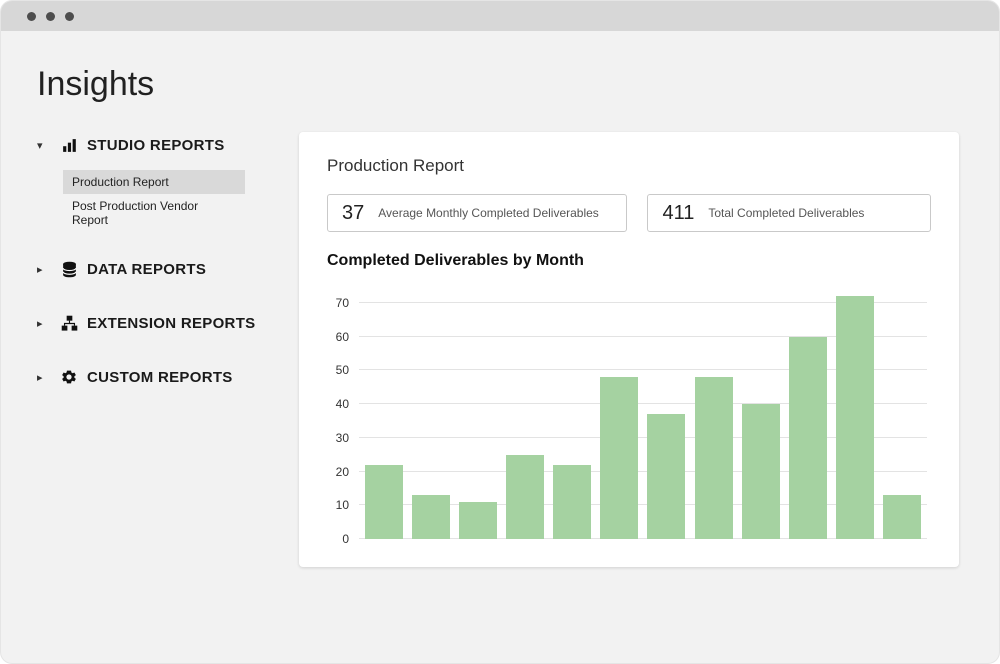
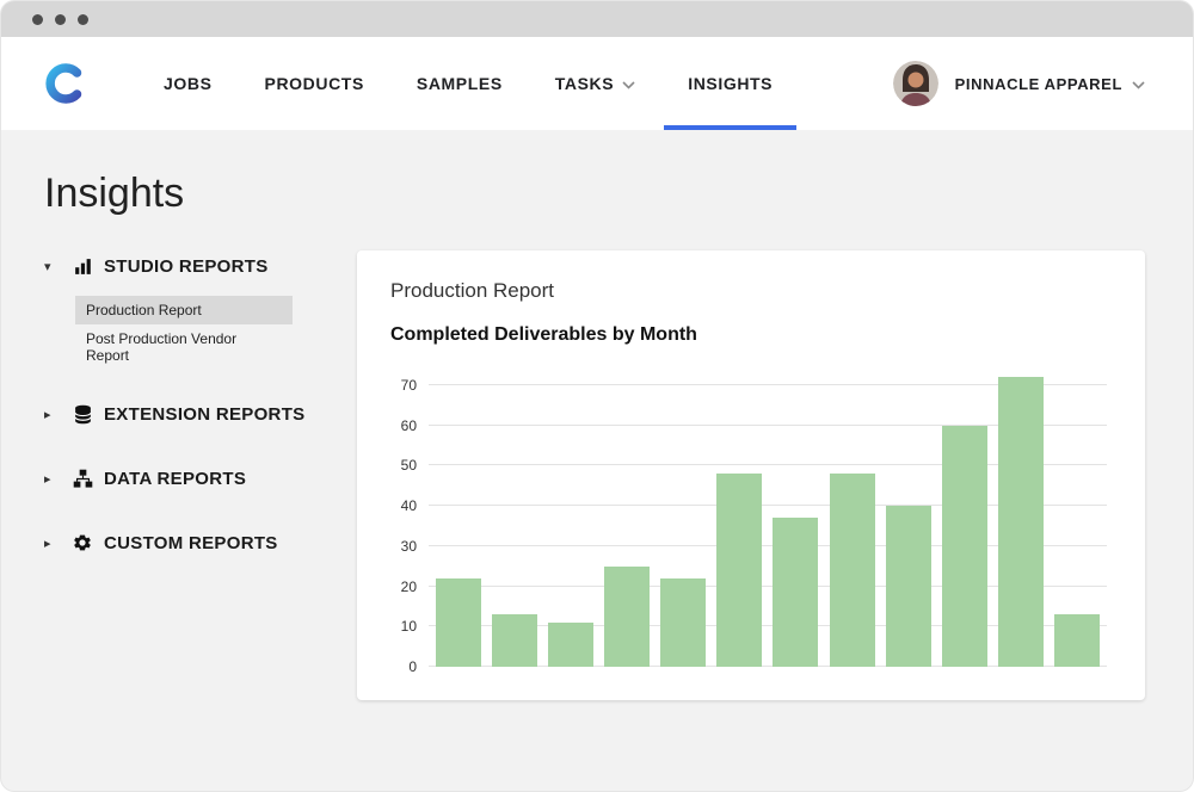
+ JOBS
+ PRODUCTS
+ SAMPLES
+ TASKS
+ INSIGHTS
+ PINNACLE APPAREL
  Insights
  ▾
  STUDIO REPORTS
  Production Report
  Post Production Vendor Report
  ▸
- DATA REPORTS
+ EXTENSION REPORTS
  ▸
- EXTENSION REPORTS
+ DATA REPORTS
  ▸
  CUSTOM REPORTS
  Production Report
- 37
- Average Monthly Completed Deliverables
- 411
- Total Completed Deliverables
  Completed Deliverables by Month
  0
  10
  20
  30
  40
  50
  60
  70
